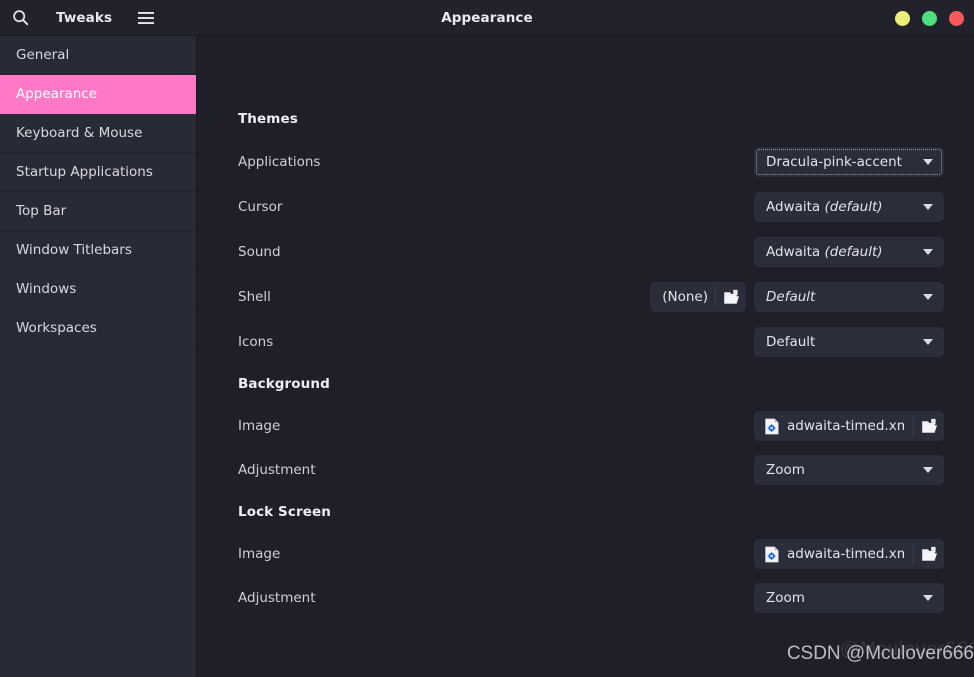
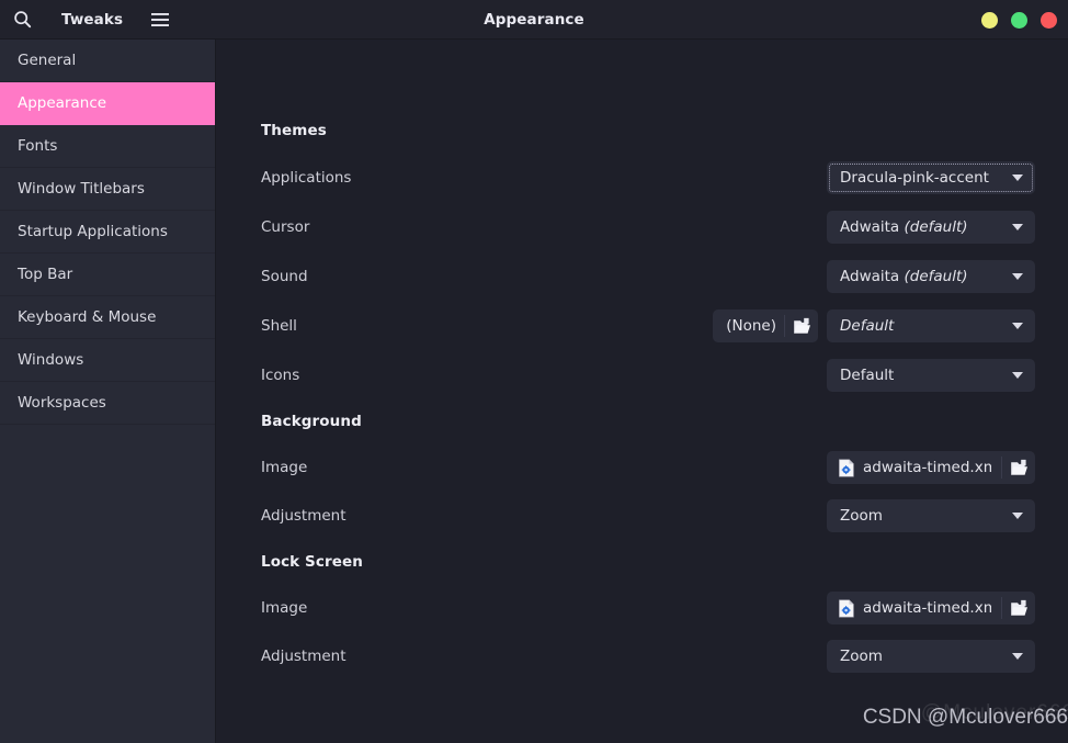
  Tweaks
  Appearance
  General
  Appearance
+ Fonts
- Keyboard & Mouse
+ Window Titlebars
  Startup Applications
  Top Bar
- Window Titlebars
+ Keyboard & Mouse
  Windows
  Workspaces
  Themes
  Applications
  Dracula-pink-accent
  Cursor
  Adwaita (default)
  Sound
  Adwaita (default)
  Shell
  (None)
  Default
  Icons
  Default
  Background
  Image
  adwaita-timed.xm
  Adjustment
  Zoom
  Lock Screen
  Image
  adwaita-timed.xm
  Adjustment
  Zoom
  @Mculover66
  CSDN @Mculover666
